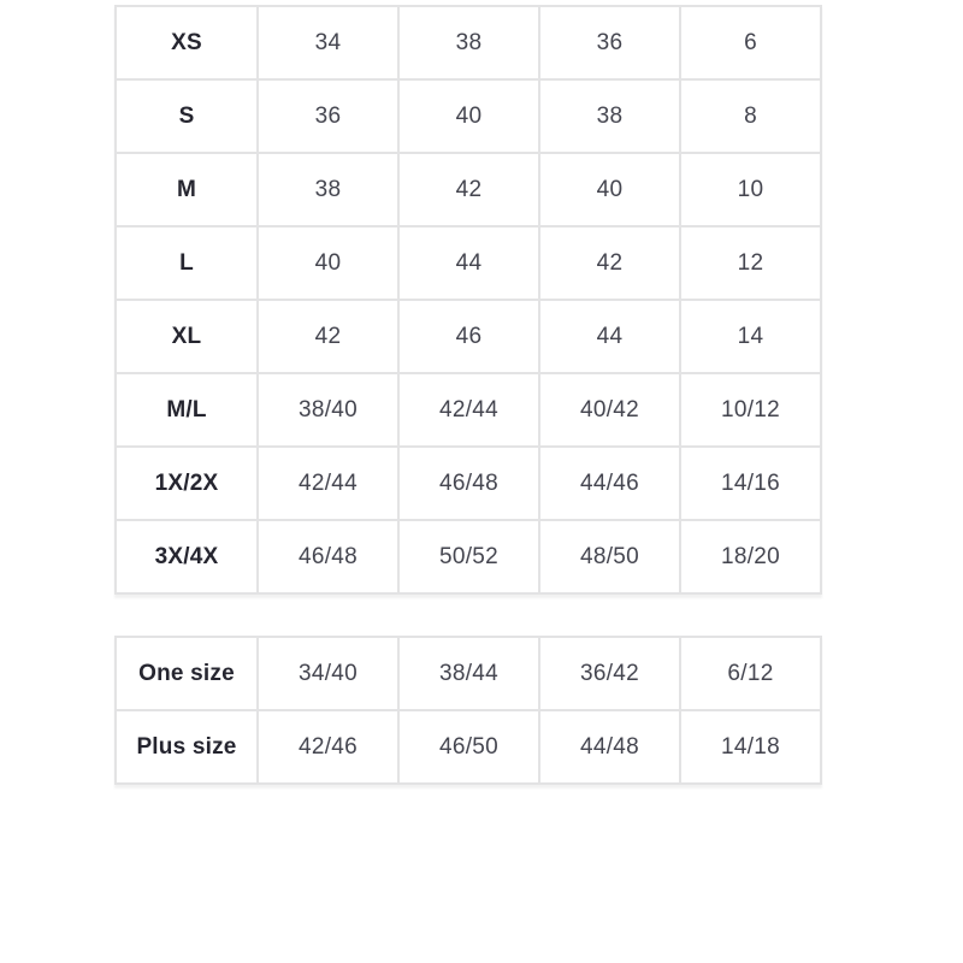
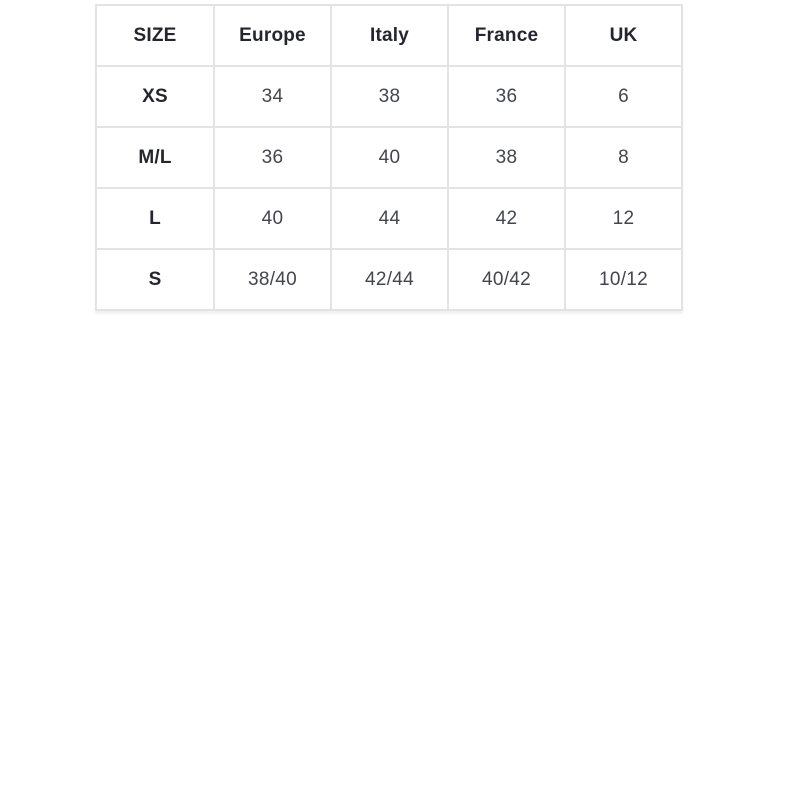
+ SIZE	Europe	Italy	France	UK
  XS	34	38	36	6
- S	36	40	38	8
+ M/L	36	40	38	8
- M	38	42	40	10
  L	40	44	42	12
- XL	42	46	44	14
- M/L	38/40	42/44	40/42	10/12
+ S	38/40	42/44	40/42	10/12
- 1X/2X	42/44	46/48	44/46	14/16
- 3X/4X	46/48	50/52	48/50	18/20
- One size	34/40	38/44	36/42	6/12
- Plus size	42/46	46/50	44/48	14/18
